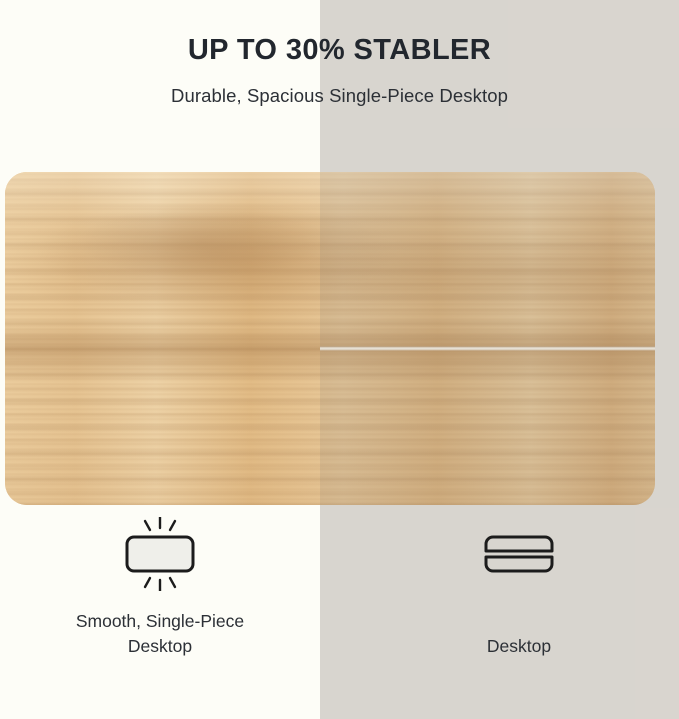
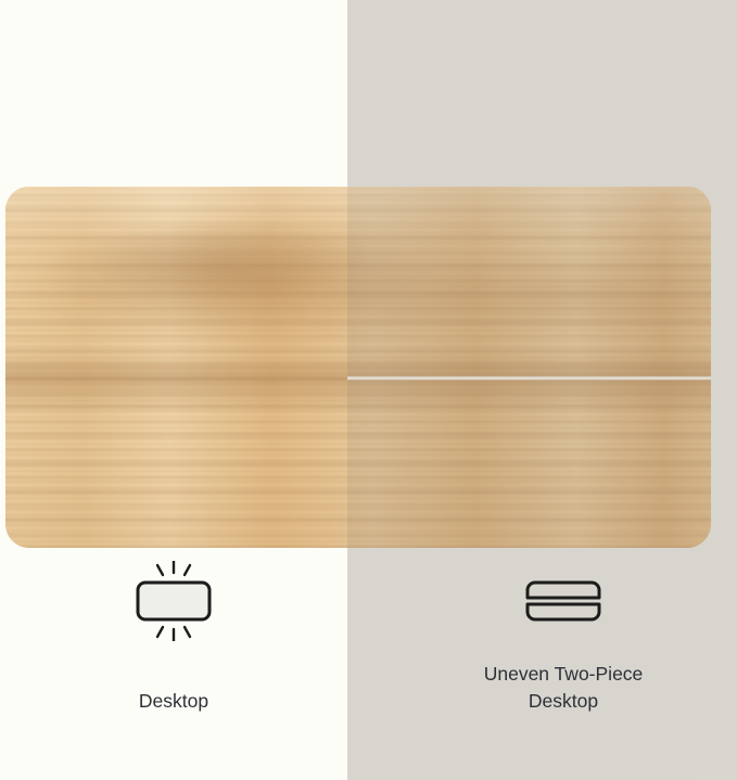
- UP TO 30% STABLER
- Durable, Spacious Single-Piece Desktop
- Smooth, Single-Piece
  Desktop
+ Uneven Two-Piece
  Desktop
